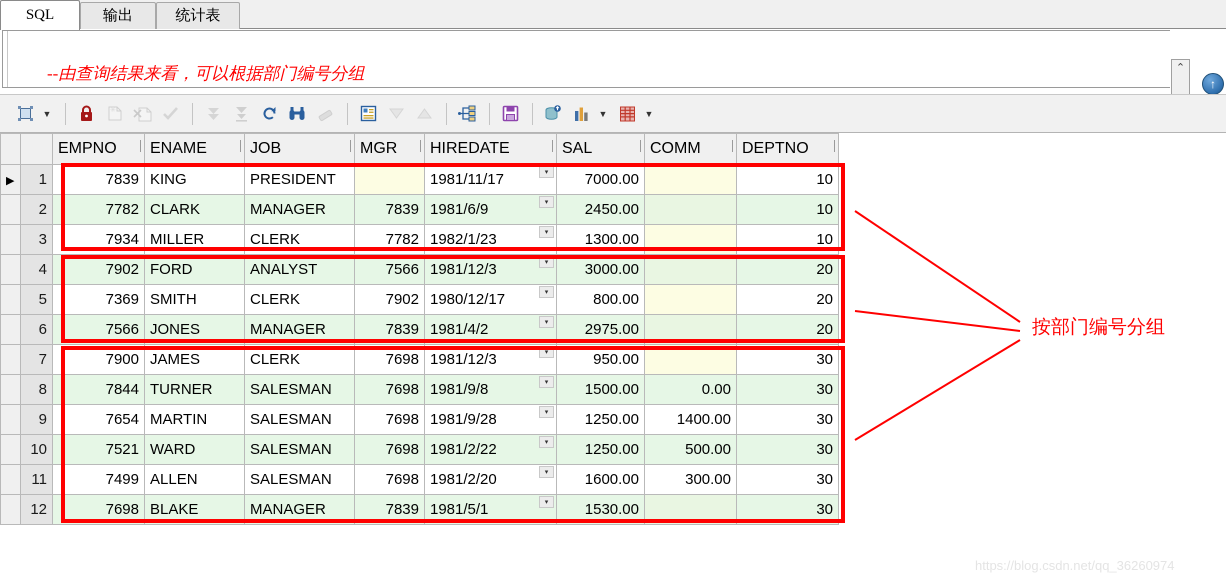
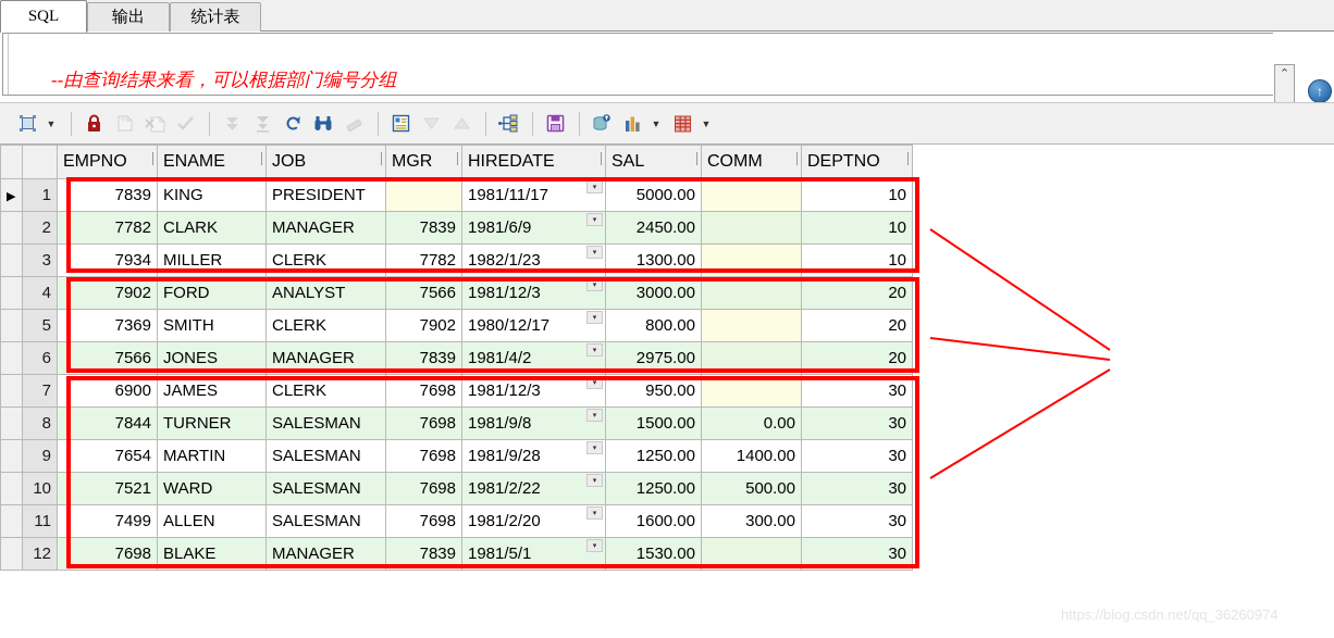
  SQL
  输出
  统计表
  --由查询结果来看，可以根据部门编号分组
  ⌃
  ↑
  ▼
  ▼
  ▼
  		EMPNO	ENAME	JOB	MGR	HIREDATE	SAL	COMM	DEPTNO
- ▶	1	7839	KING	PRESIDENT		1981/11/17	7000.00		10
+ ▶	1	7839	KING	PRESIDENT		1981/11/17	5000.00		10
  	2	7782	CLARK	MANAGER	7839	1981/6/9	2450.00		10
  	3	7934	MILLER	CLERK	7782	1982/1/23	1300.00		10
  	4	7902	FORD	ANALYST	7566	1981/12/3	3000.00		20
  	5	7369	SMITH	CLERK	7902	1980/12/17	800.00		20
  	6	7566	JONES	MANAGER	7839	1981/4/2	2975.00		20
- 	7	7900	JAMES	CLERK	7698	1981/12/3	950.00		30
+ 	7	6900	JAMES	CLERK	7698	1981/12/3	950.00		30
  	8	7844	TURNER	SALESMAN	7698	1981/9/8	1500.00	0.00	30
  	9	7654	MARTIN	SALESMAN	7698	1981/9/28	1250.00	1400.00	30
  	10	7521	WARD	SALESMAN	7698	1981/2/22	1250.00	500.00	30
  	11	7499	ALLEN	SALESMAN	7698	1981/2/20	1600.00	300.00	30
  	12	7698	BLAKE	MANAGER	7839	1981/5/1	1530.00		30
- 按部门编号分组
  https://blog.csdn.net/qq_36260974
